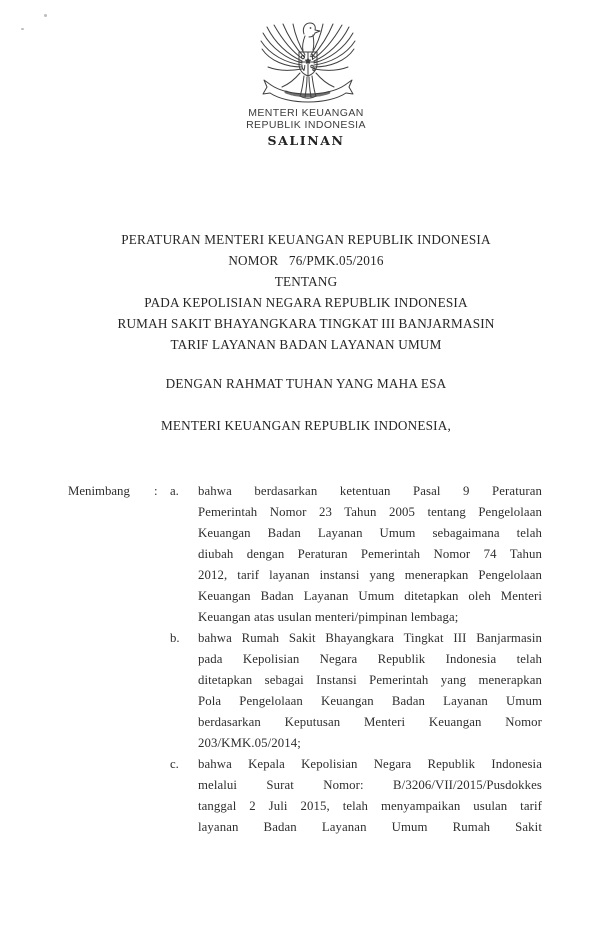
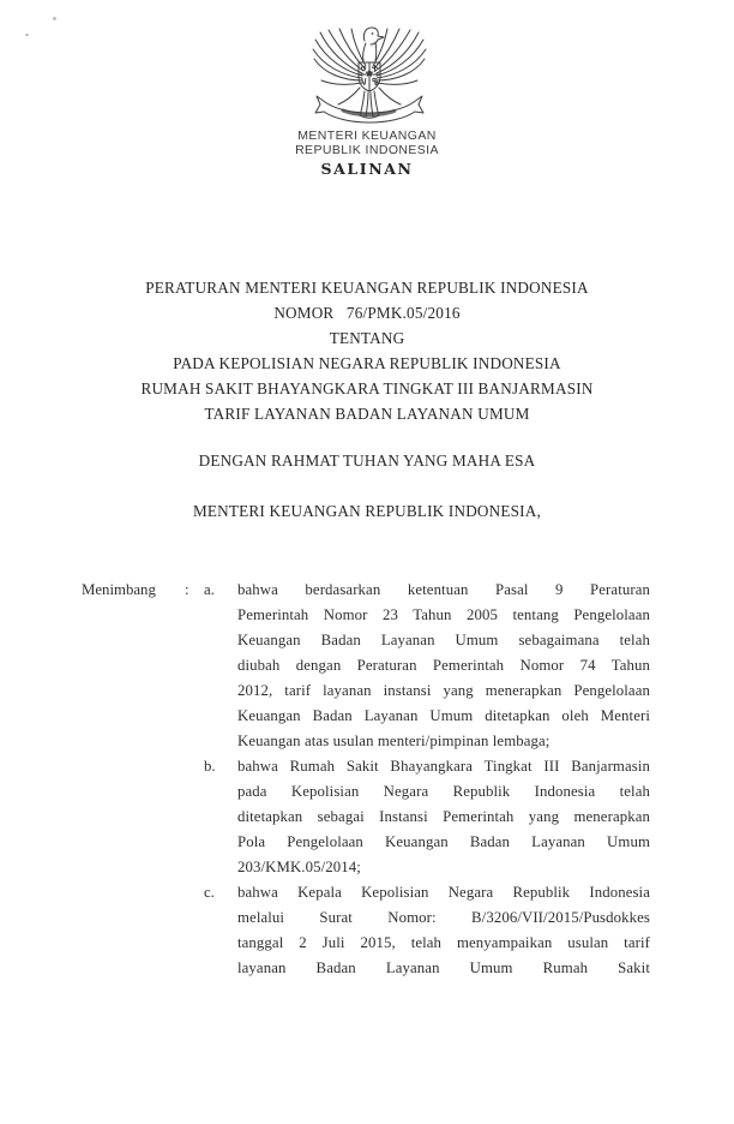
  MENTERI KEUANGAN
  REPUBLIK INDONESIA
  SALINAN
  PERATURAN MENTERI KEUANGAN REPUBLIK INDONESIA
  NOMOR 76/PMK.05/2016
  TENTANG
  PADA KEPOLISIAN NEGARA REPUBLIK INDONESIA
  RUMAH SAKIT BHAYANGKARA TINGKAT III BANJARMASIN
  TARIF LAYANAN BADAN LAYANAN UMUM
  DENGAN RAHMAT TUHAN YANG MAHA ESA
  MENTERI KEUANGAN REPUBLIK INDONESIA,
  Menimbang
  :
  a.
  bahwa berdasarkan ketentuan Pasal 9 Peraturan
  Pemerintah Nomor 23 Tahun 2005 tentang Pengelolaan
  Keuangan Badan Layanan Umum sebagaimana telah
  diubah dengan Peraturan Pemerintah Nomor 74 Tahun
  2012, tarif layanan instansi yang menerapkan Pengelolaan
  Keuangan Badan Layanan Umum ditetapkan oleh Menteri
  Keuangan atas usulan menteri/pimpinan lembaga;
  b.
  bahwa Rumah Sakit Bhayangkara Tingkat III Banjarmasin
  pada Kepolisian Negara Republik Indonesia telah
  ditetapkan sebagai Instansi Pemerintah yang menerapkan
  Pola Pengelolaan Keuangan Badan Layanan Umum
- berdasarkan Keputusan Menteri Keuangan Nomor
  203/KMK.05/2014;
  c.
  bahwa Kepala Kepolisian Negara Republik Indonesia
  melalui Surat Nomor: B/3206/VII/2015/Pusdokkes
  tanggal 2 Juli 2015, telah menyampaikan usulan tarif
  layanan Badan Layanan Umum Rumah Sakit
